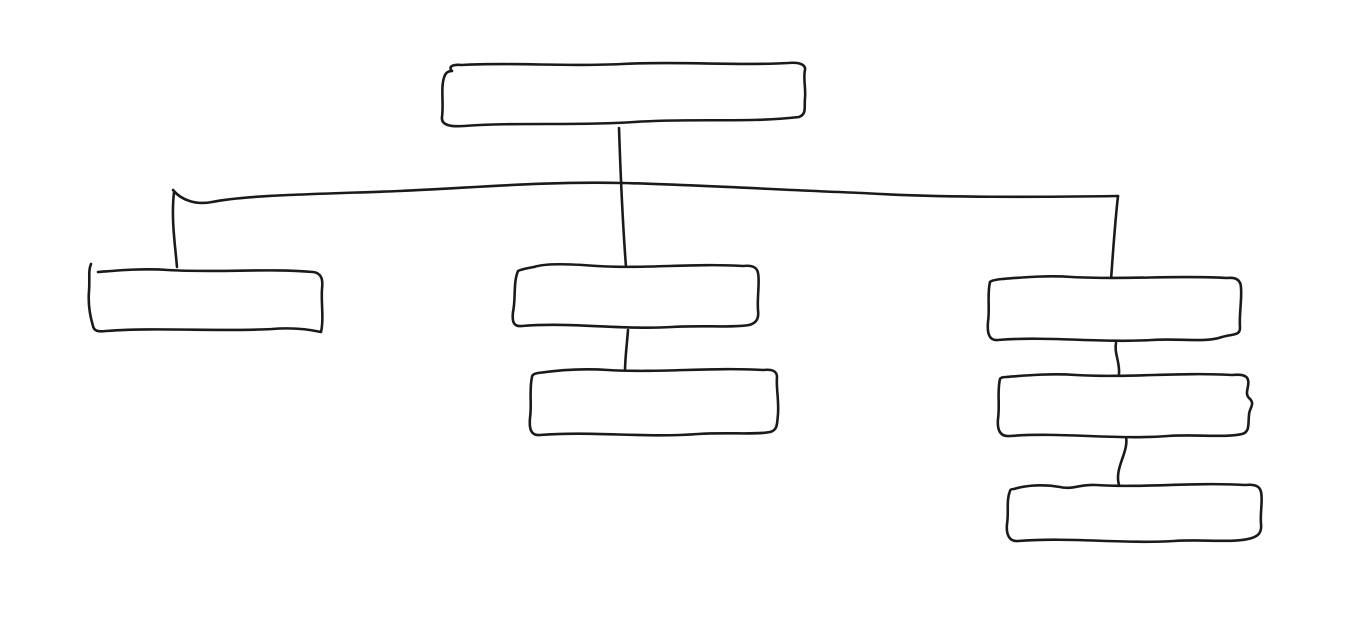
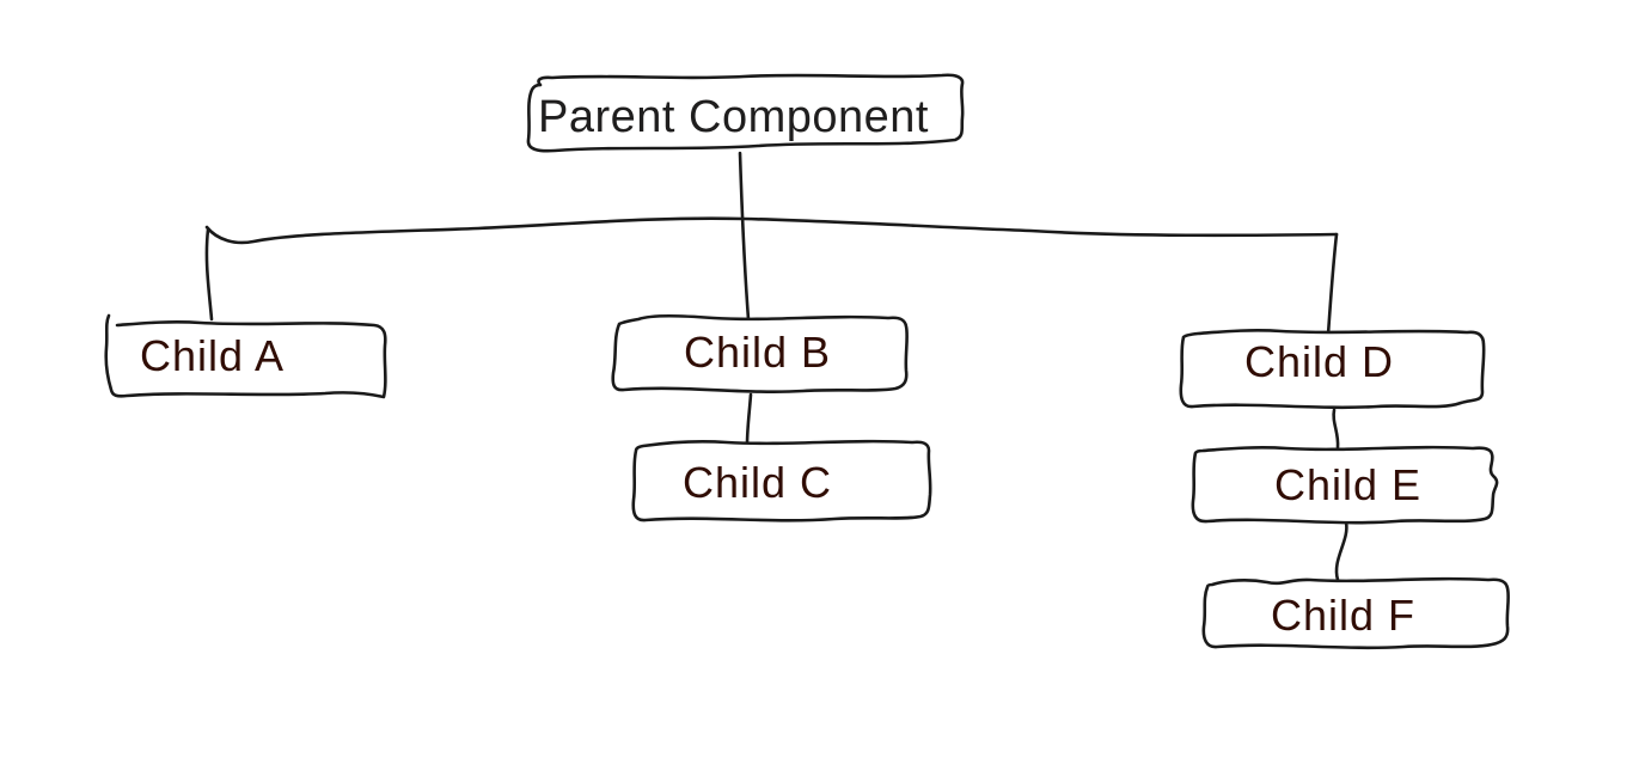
+ Parent Component
+ Child A
+ Child B
+ Child C
+ Child D
+ Child E
+ Child F
